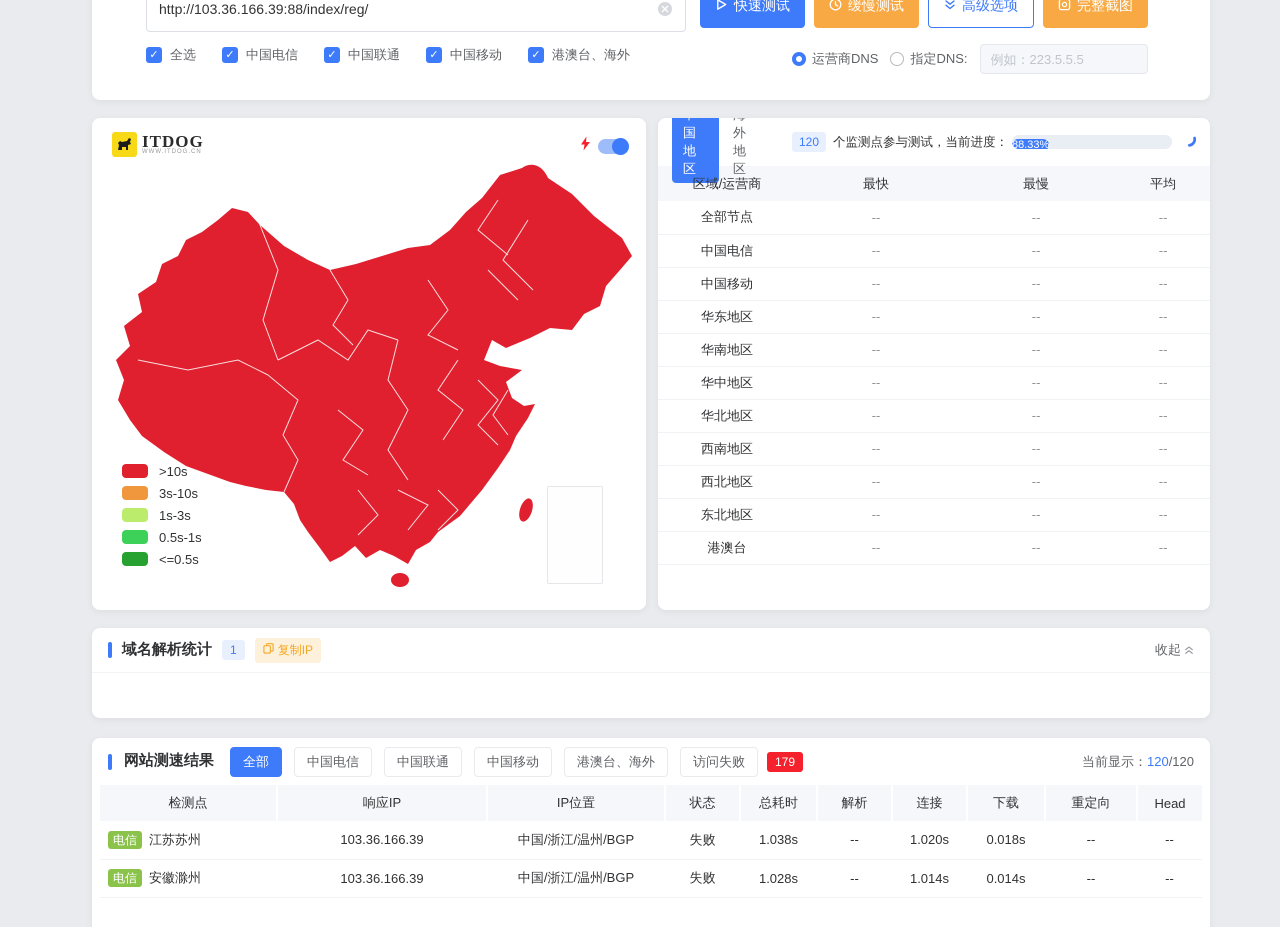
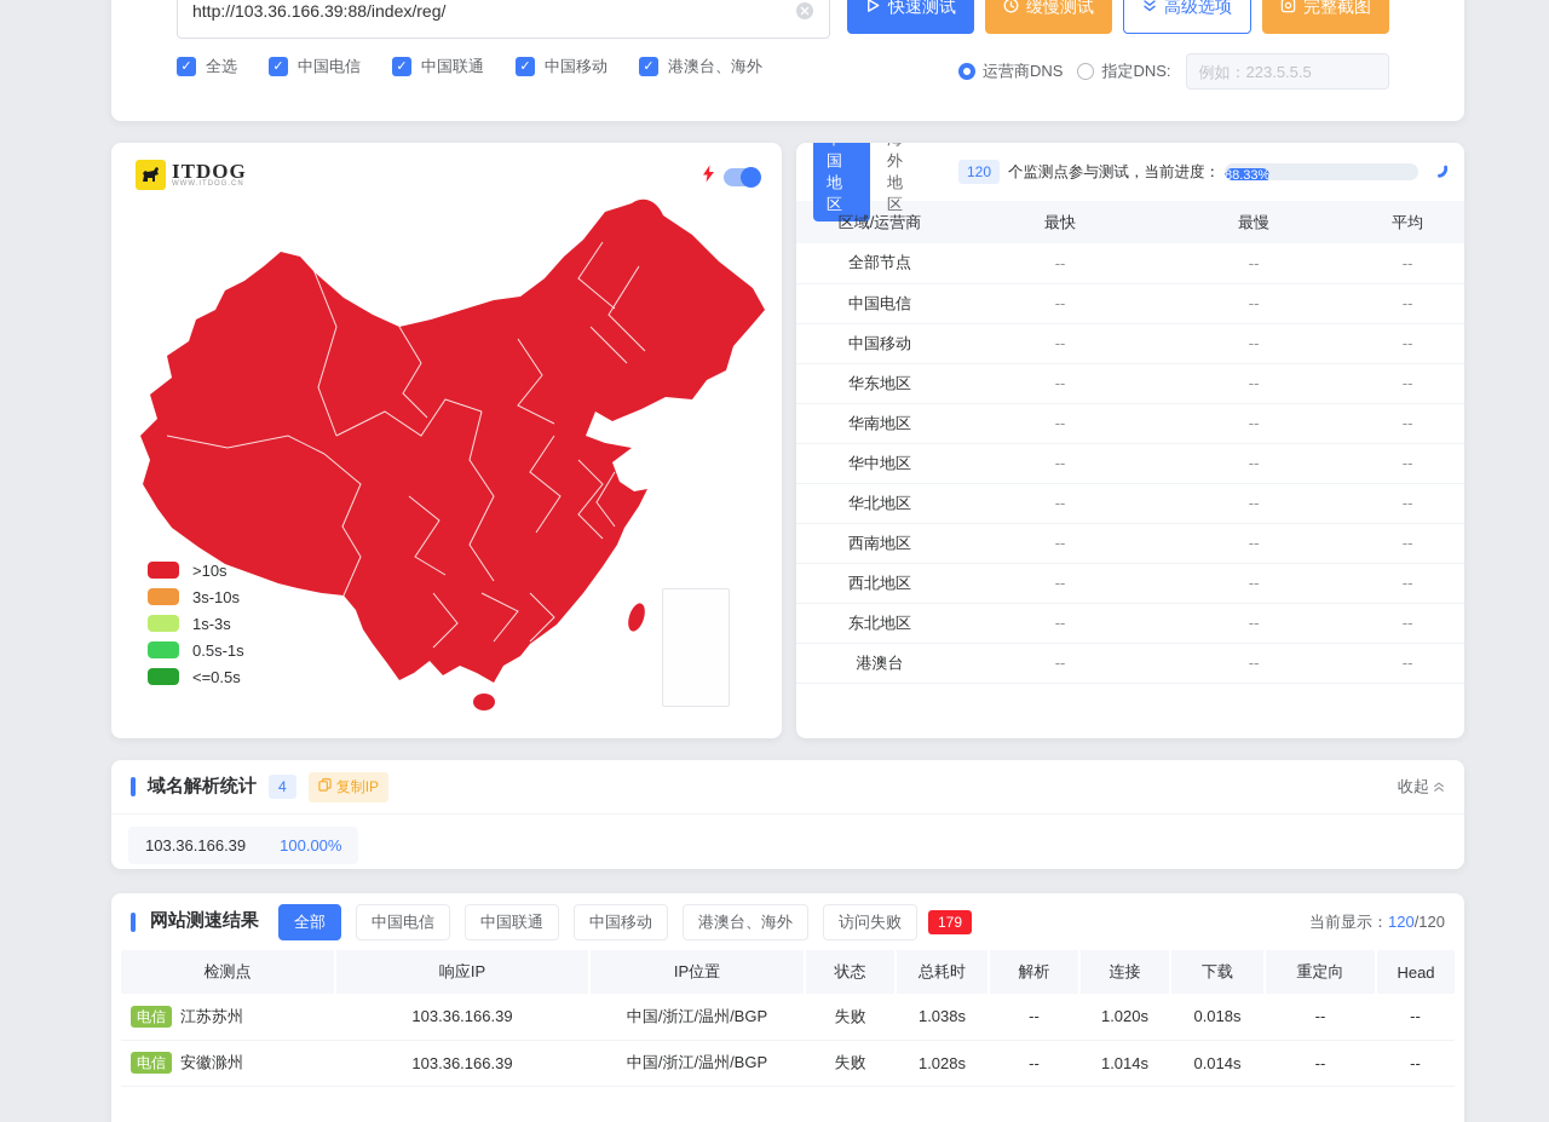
  http://103.36.166.39:88/index/reg/
  快速测试
  缓慢测试
  高级选项
  完整截图
  ✓
  全选
  ✓
  中国电信
  ✓
  中国联通
  ✓
  中国移动
  ✓
  港澳台、海外
  运营商DNS
  指定DNS:
  例如：223.5.5.5
  ITDOG
  >10s
  3s-10s
  1s-3s
  0.5s-1s
  <=0.5s
  国地区
  外地区
  120
  个监测点参与测试，当前进度：
  88.33%
  区域/运营商	最快	最慢	平均
  全部节点	--	--	--
  中国电信	--	--	--
  中国移动	--	--	--
  华东地区	--	--	--
  华南地区	--	--	--
  华中地区	--	--	--
  华北地区	--	--	--
  西南地区	--	--	--
  西北地区	--	--	--
  东北地区	--	--	--
  港澳台	--	--	--
  域名解析统计
- 1
+ 4
  复制IP
  收起
+ 103.36.166.39
+ 100.00%
  网站测速结果
  全部
  中国电信
  中国联通
  中国移动
  港澳台、海外
  访问失败
  179
  当前显示：120/120
  检测点	响应IP	IP位置	状态	总耗时	解析	连接	下载	重定向	Head
  电信 江苏苏州	103.36.166.39	中国/浙江/温州/BGP	失败	1.038s	--	1.020s	0.018s	--	--
  电信 安徽滁州	103.36.166.39	中国/浙江/温州/BGP	失败	1.028s	--	1.014s	0.014s	--	--
